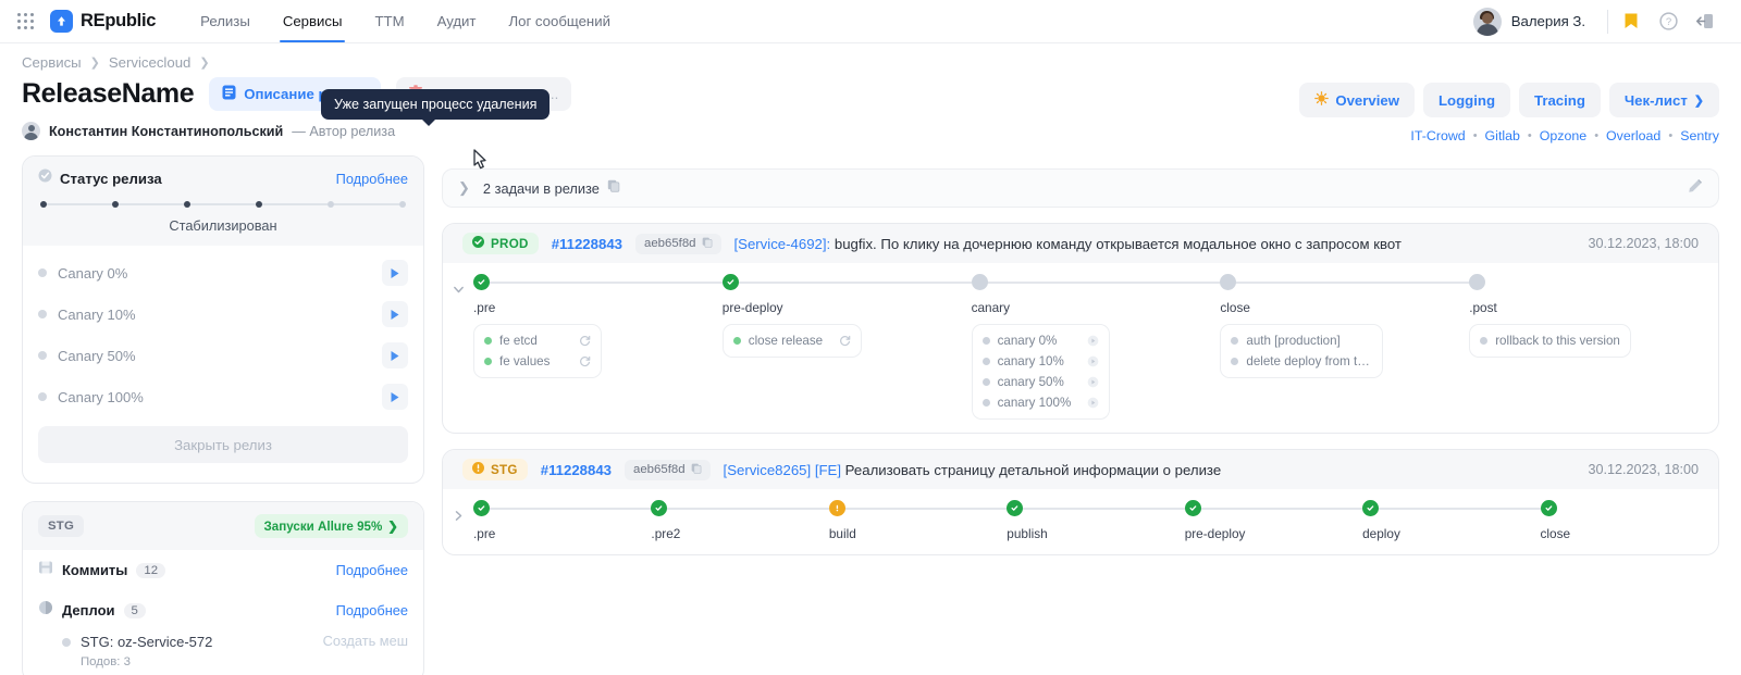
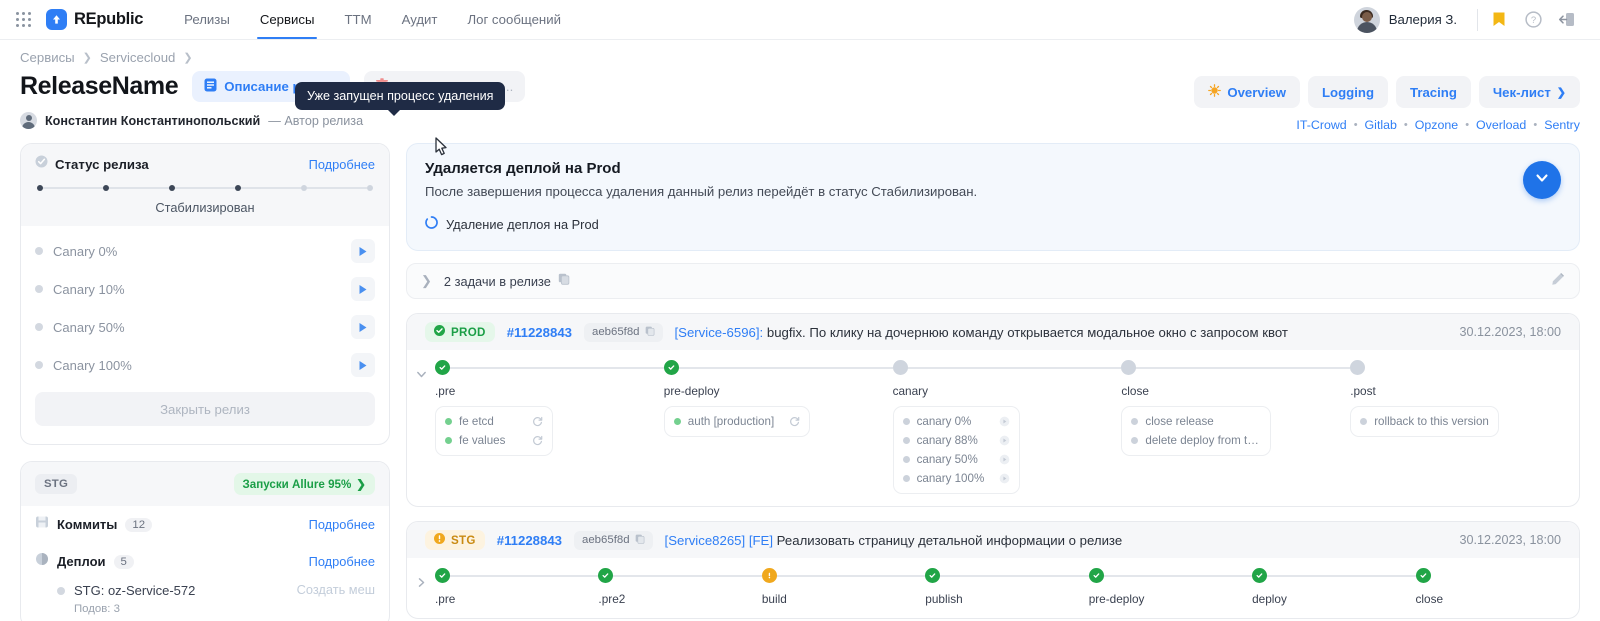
  REpublic
  Релизы
  Сервисы
  TTM
  Аудит
  Лог сообщений
  Валерия З.
  ?
  Сервисы
  ❯
  Servicecloud
  ❯
  ReleaseName
  Уже запущен процесс удаления
  Константин Константинопольский
  — Автор релиза
  Overview
  Logging
  Tracing
  Чек-лист
  ❯
  IT-Crowd
  •
  Gitlab
  •
  Opzone
  •
  Overload
  •
  Sentry
  Статус релиза
  Подробнее
  Стабилизирован
  Canary 0%
  Canary 10%
  Canary 50%
  Canary 100%
  Закрыть релиз
  STG
  Запуски Allure 95%
  ❯
  Коммиты
  12
  Подробнее
  Деплои
  5
  Подробнее
  STG: oz-Service-572
  Подов: 3
  Создать меш
+ Удаляется деплой на Prod
+ После завершения процесса удаления данный релиз перейдёт в статус Стабилизирован.
+ Удаление деплоя на Prod
  ❯
  2 задачи в релизе
  PROD
  #11228843
  aeb65f8d
- [Service-4692]: bugfix. По клику на дочернюю команду открывается модальное окно с запросом квот
+ [Service-6596]: bugfix. По клику на дочернюю команду открывается модальное окно с запросом квот
  30.12.2023, 18:00
  .pre
  fe etcd
  fe values
  pre-deploy
- close release
+ auth [production]
  canary
  canary 0%
- canary 10%
+ canary 88%
  canary 50%
  canary 100%
  close
- auth [production]
+ close release
  delete deploy from th..
  .post
  rollback to this version
  STG
  #11228843
  aeb65f8d
  [Service8265] [FE] Реализовать страницу детальной информации о релизе
  30.12.2023, 18:00
  .pre
  .pre2
  build
  publish
  pre-deploy
  deploy
  close
